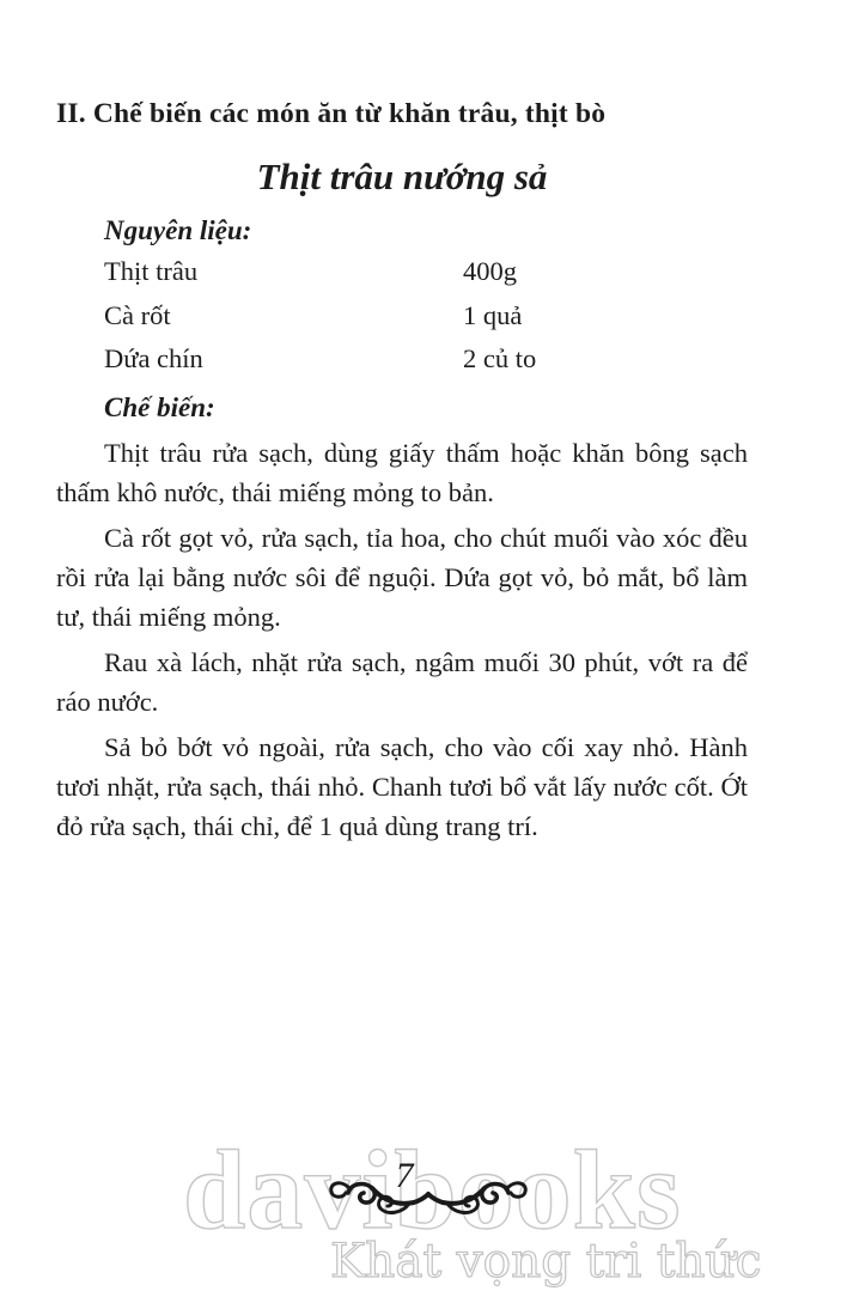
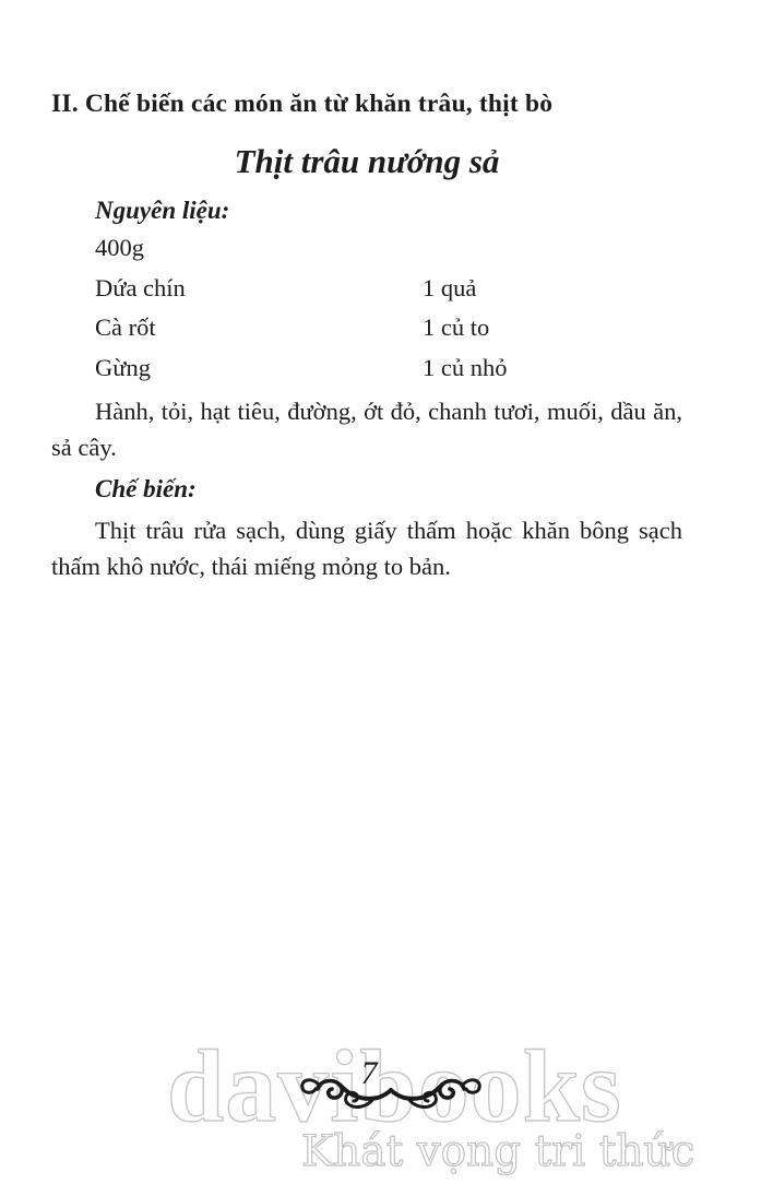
  II. Chế biến các món ăn từ khăn trâu, thịt bò
  Thịt trâu nướng sả
  Nguyên liệu:
- Thịt trâu
  400g
- Cà rốt
+ Dứa chín
  1 quả
- Dứa chín
+ Cà rốt
- 2 củ to
+ 1 củ to
+ Gừng
+ 1 củ nhỏ
+ Hành, tỏi, hạt tiêu, đường, ớt đỏ, chanh tươi, muối, dầu ăn, sả cây.
  Chế biến:
  Thịt trâu rửa sạch, dùng giấy thấm hoặc khăn bông sạch thấm khô nước, thái miếng mỏng to bản.
- Cà rốt gọt vỏ, rửa sạch, tỉa hoa, cho chút muối vào xóc đều rồi rửa lại bằng nước sôi để nguội. Dứa gọt vỏ, bỏ mắt, bổ làm tư, thái miếng mỏng.
- Rau xà lách, nhặt rửa sạch, ngâm muối 30 phút, vớt ra để ráo nước.
- Sả bỏ bớt vỏ ngoài, rửa sạch, cho vào cối xay nhỏ. Hành tươi nhặt, rửa sạch, thái nhỏ. Chanh tươi bổ vắt lấy nước cốt. Ớt đỏ rửa sạch, thái chỉ, để 1 quả dùng trang trí.
  daibooks
  Khát vọng tri thức
  7
